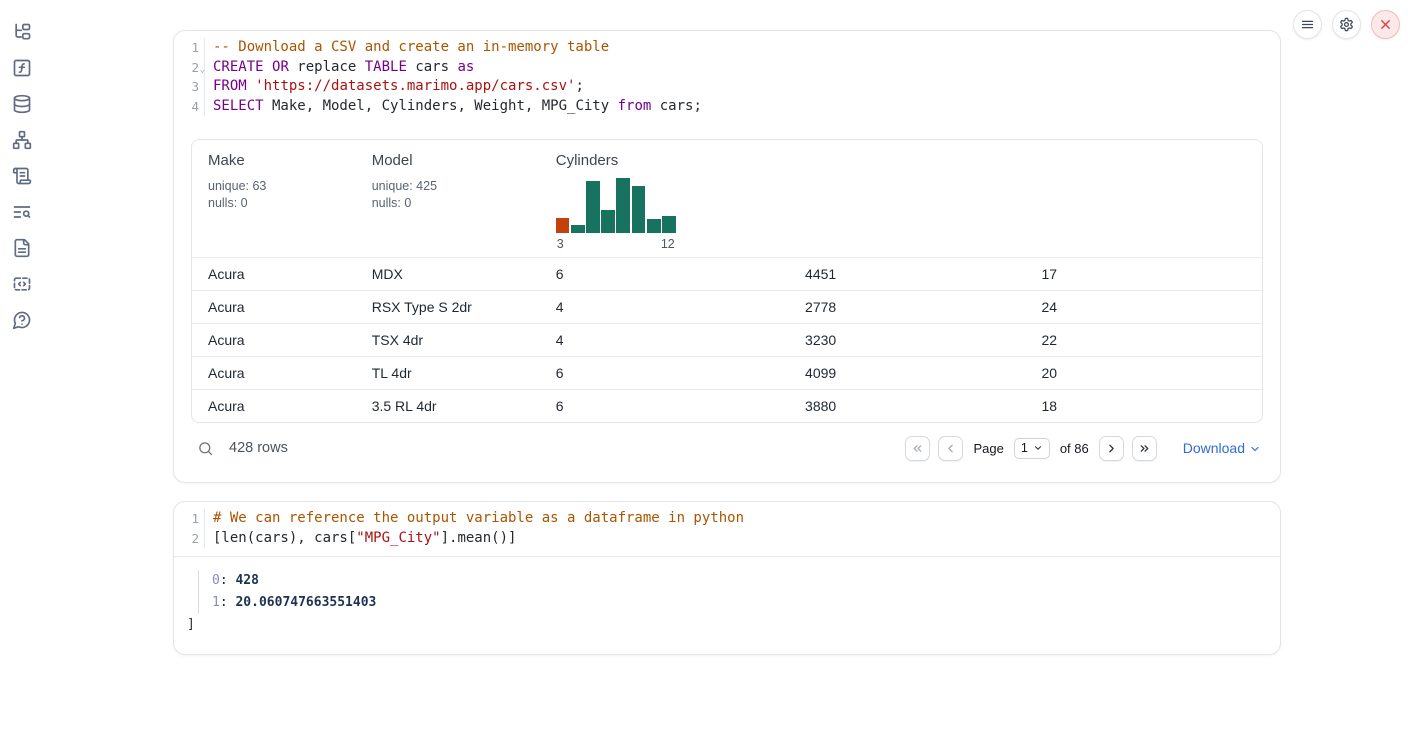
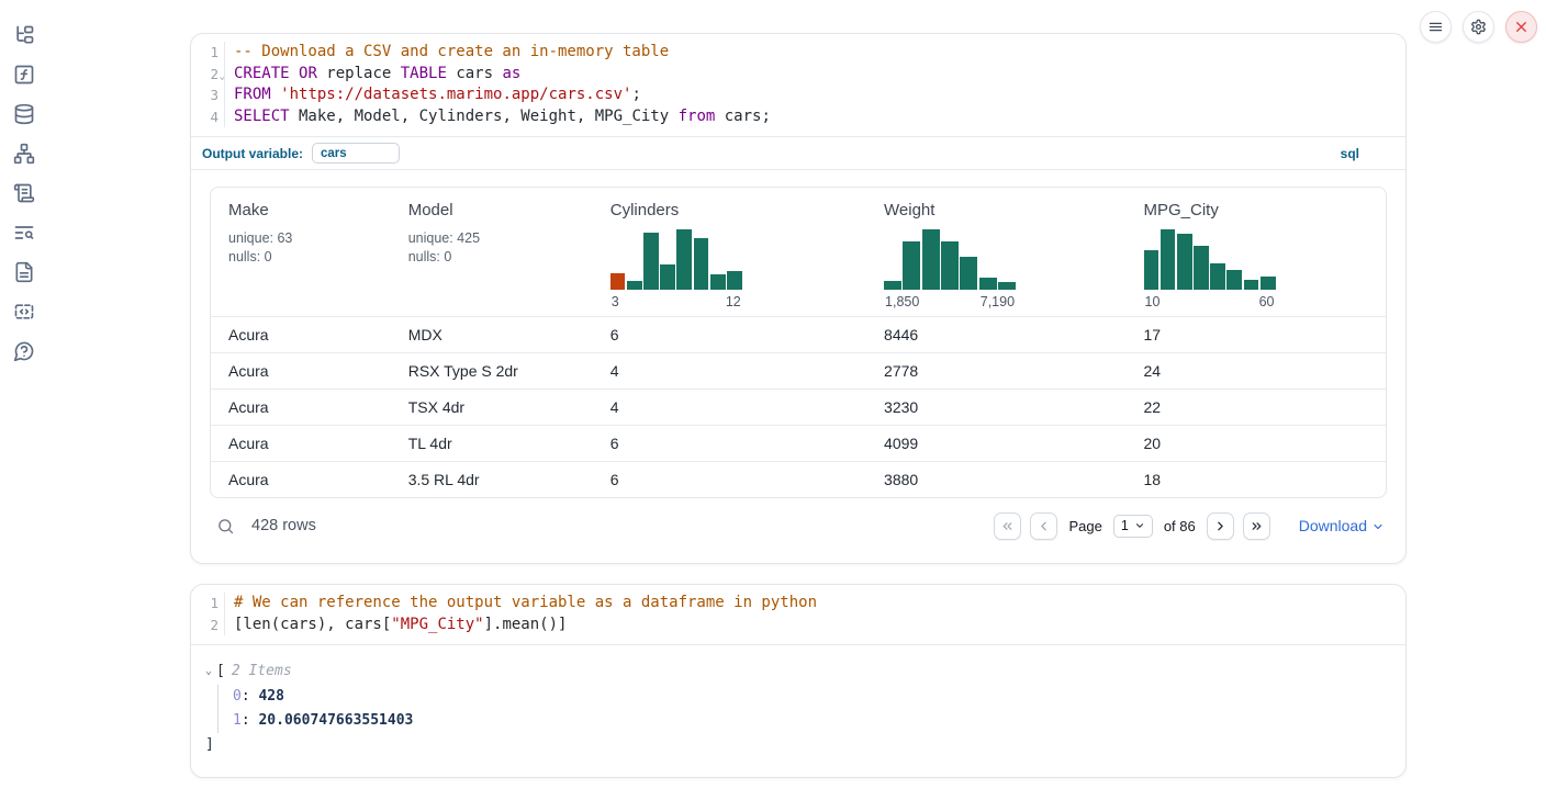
  1
  -- Download a CSV and create an in-memory table
  2
  ⌄
  CREATE OR replace TABLE cars as
  3
  FROM 'https://datasets.marimo.app/cars.csv';
  4
  SELECT Make, Model, Cylinders, Weight, MPG_City from cars;
+ Output variable:
+ cars
+ sql
  Make
  unique: 63
  nulls: 0
  Model
  unique: 425
  nulls: 0
  Cylinders
  3
  12
+ Weight
+ 1,850
+ 7,190
+ MPG_City
+ 10
+ 60
  Acura
  MDX
  6
- 4451
+ 8446
  17
  Acura
  RSX Type S 2dr
  4
  2778
  24
  Acura
  TSX 4dr
  4
  3230
  22
  Acura
  TL 4dr
  6
  4099
  20
  Acura
  3.5 RL 4dr
  6
  3880
  18
  428 rows
  Page
  1
  of 86
  Download
  1
  # We can reference the output variable as a dataframe in python
  2
  [len(cars), cars["MPG_City"].mean()]
+ ⌄ [ 2 Items
  0: 428
  1: 20.060747663551403
  ]
